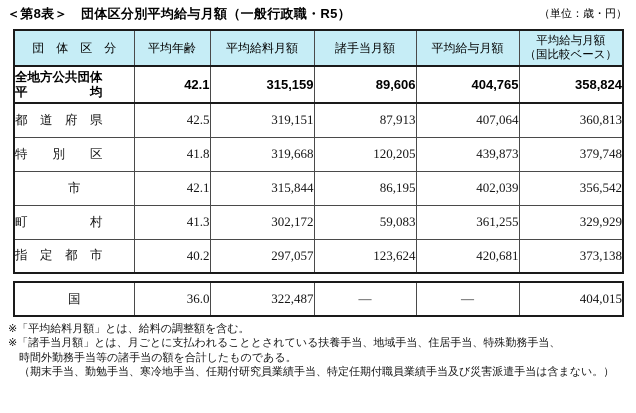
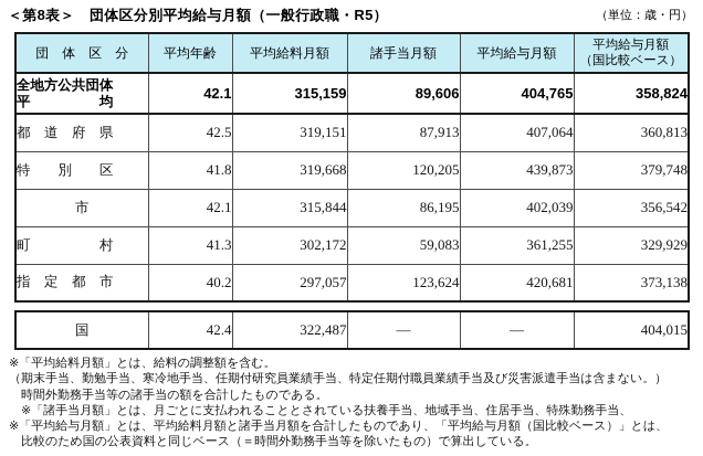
  ＜第8表＞ 団体区分別平均給与月額（一般行政職・R5）
  （単位：歳・円）
  団 体 区 分	平均年齢	平均給料月額	諸手当月額	平均給与月額	平均給与月額 （国比較ベース）
  全地方公共団体 平 均	42.1	315,159	89,606	404,765	358,824
  都 道 府 県	42.5	319,151	87,913	407,064	360,813
  特 別 区	41.8	319,668	120,205	439,873	379,748
  市	42.1	315,844	86,195	402,039	356,542
  町 村	41.3	302,172	59,083	361,255	329,929
  指 定 都 市	40.2	297,057	123,624	420,681	373,138
- 国	36.0	322,487	―	―	404,015
+ 国	42.4	322,487	―	―	404,015
  ※「平均給料月額」とは、給料の調整額を含む。
- ※「諸手当月額」とは、月ごとに支払われることとされている扶養手当、地域手当、住居手当、特殊勤務手当、
+ （期末手当、勤勉手当、寒冷地手当、任期付研究員業績手当、特定任期付職員業績手当及び災害派遣手当は含まない。）
  時間外勤務手当等の諸手当の額を合計したものである。
- （期末手当、勤勉手当、寒冷地手当、任期付研究員業績手当、特定任期付職員業績手当及び災害派遣手当は含まない。）
+ ※「諸手当月額」とは、月ごとに支払われることとされている扶養手当、地域手当、住居手当、特殊勤務手当、
+ ※「平均給与月額」とは、平均給料月額と諸手当月額を合計したものであり、「平均給与月額（国比較ベース）」とは、
+ 比較のため国の公表資料と同じベース（＝時間外勤務手当等を除いたもの）で算出している。
